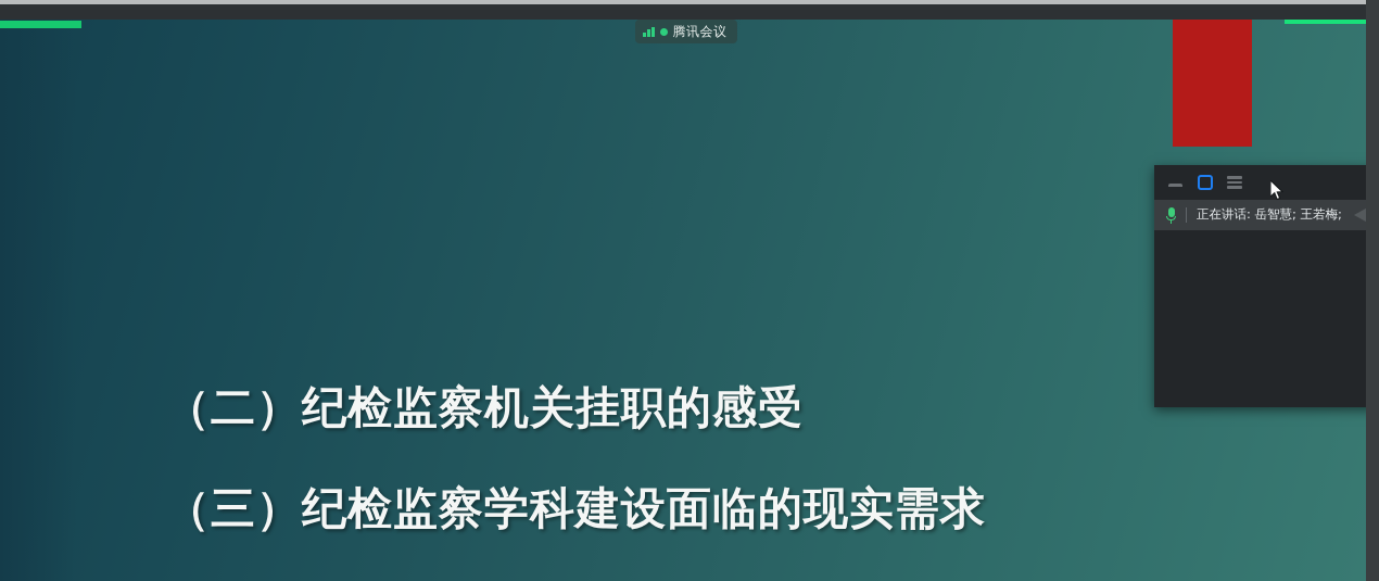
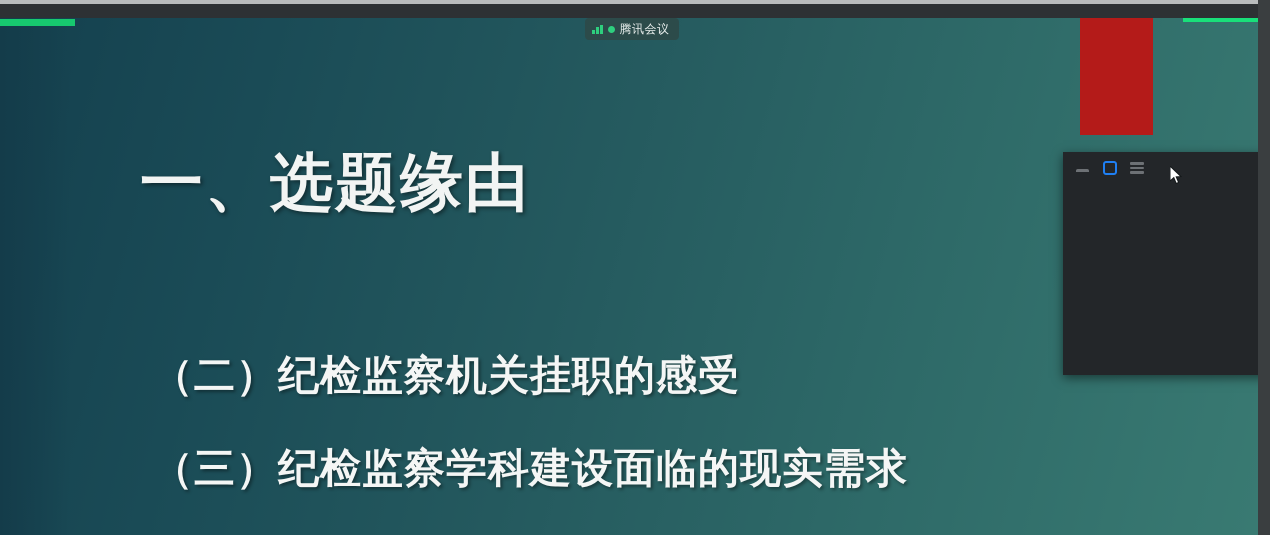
+ 一、选题缘由
  （二）纪检监察机关挂职的感受
  （三）纪检监察学科建设面临的现实需求
  腾讯会议
- 正在讲话: 岳智慧; 王若梅;
